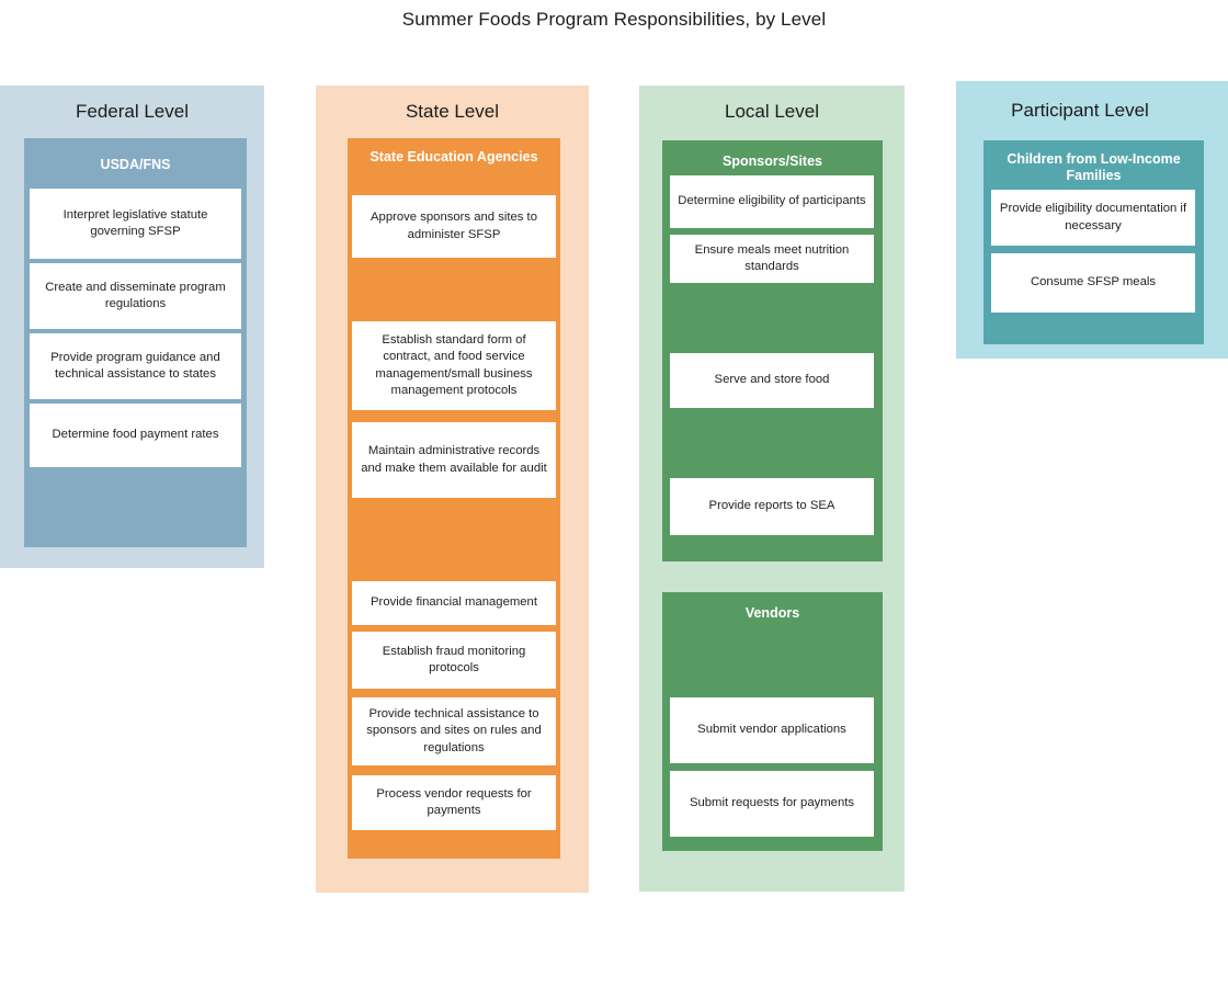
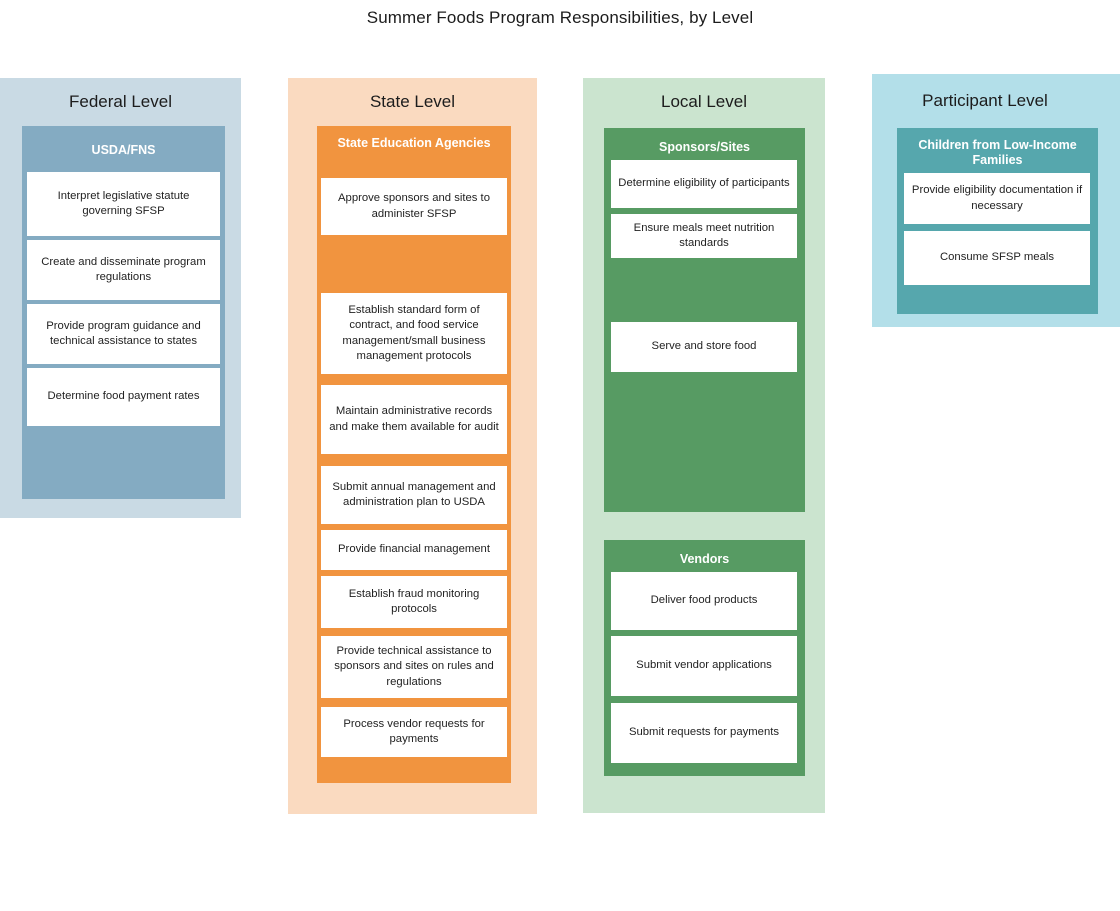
  Summer Foods Program Responsibilities, by Level
  Federal Level
  USDA/FNS
  Interpret legislative statute governing SFSP
  Create and disseminate program regulations
  Provide program guidance and technical assistance to states
  Determine food payment rates
  State Level
  State Education Agencies
  Approve sponsors and sites to administer SFSP
  Establish standard form of contract, and food service management/small business management protocols
  Maintain administrative records and make them available for audit
+ Submit annual management and administration plan to USDA
  Provide financial management
  Establish fraud monitoring protocols
  Provide technical assistance to sponsors and sites on rules and regulations
  Process vendor requests for payments
  Local Level
  Sponsors/Sites
  Determine eligibility of participants
  Ensure meals meet nutrition standards
  Serve and store food
- Provide reports to SEA
  Vendors
+ Deliver food products
  Submit vendor applications
  Submit requests for payments
  Participant Level
  Children from Low-Income Families
  Provide eligibility documentation if necessary
  Consume SFSP meals
